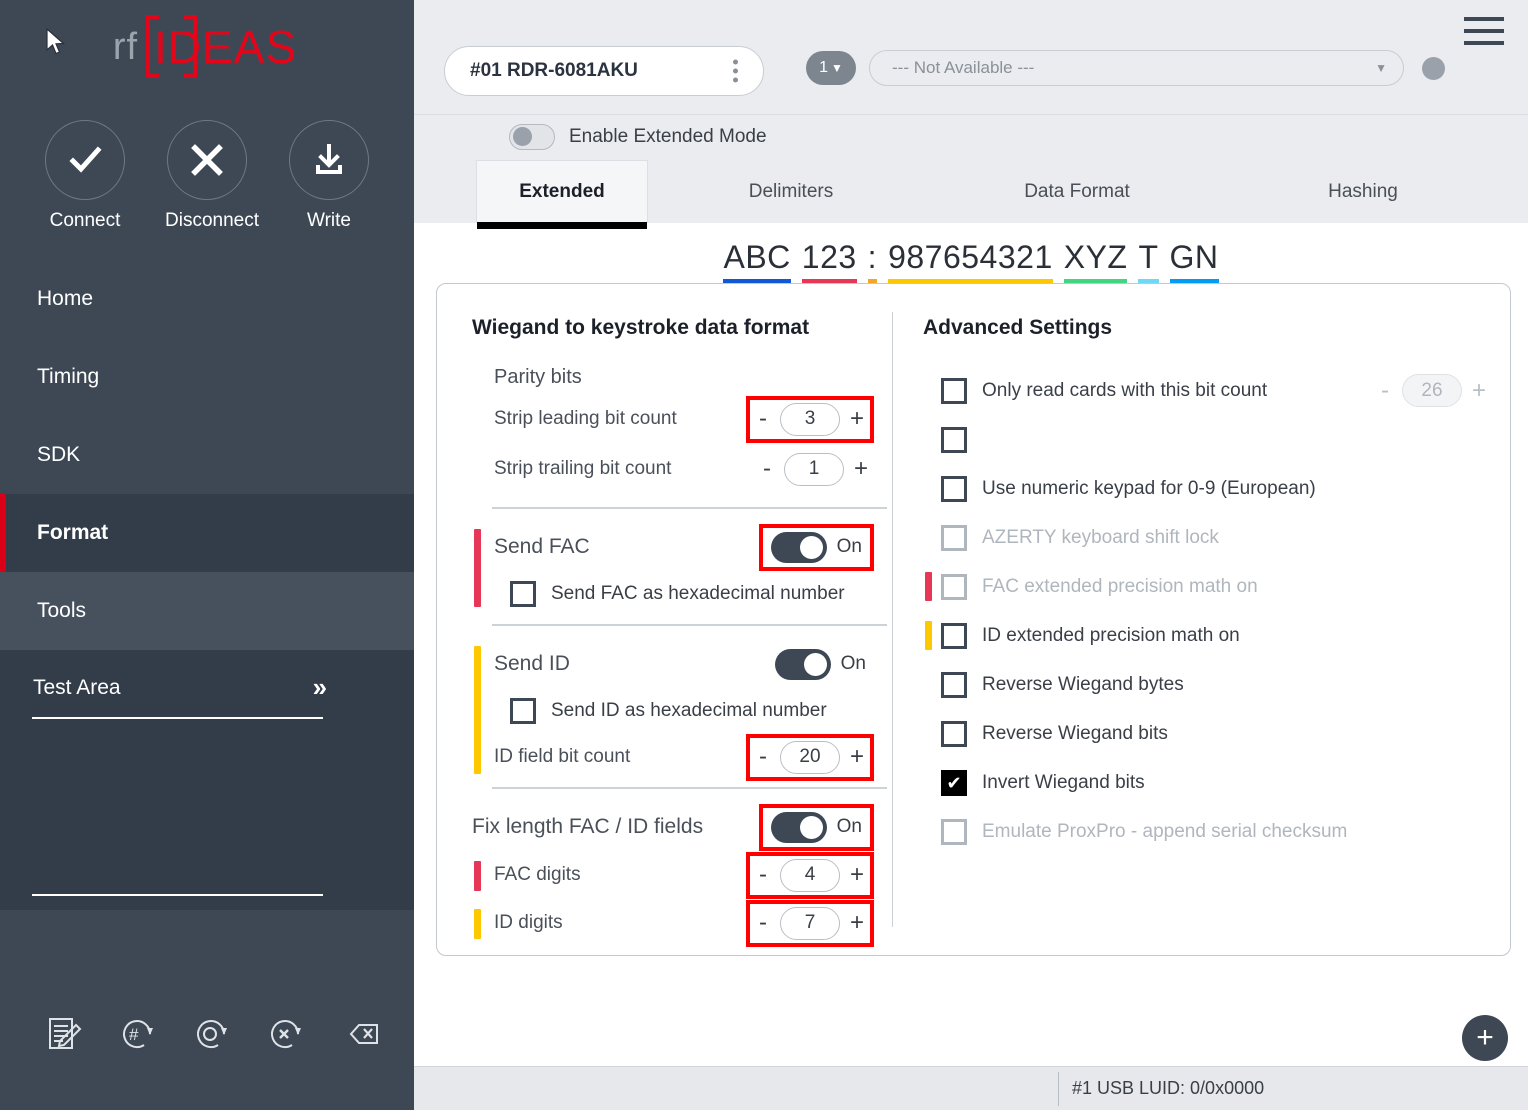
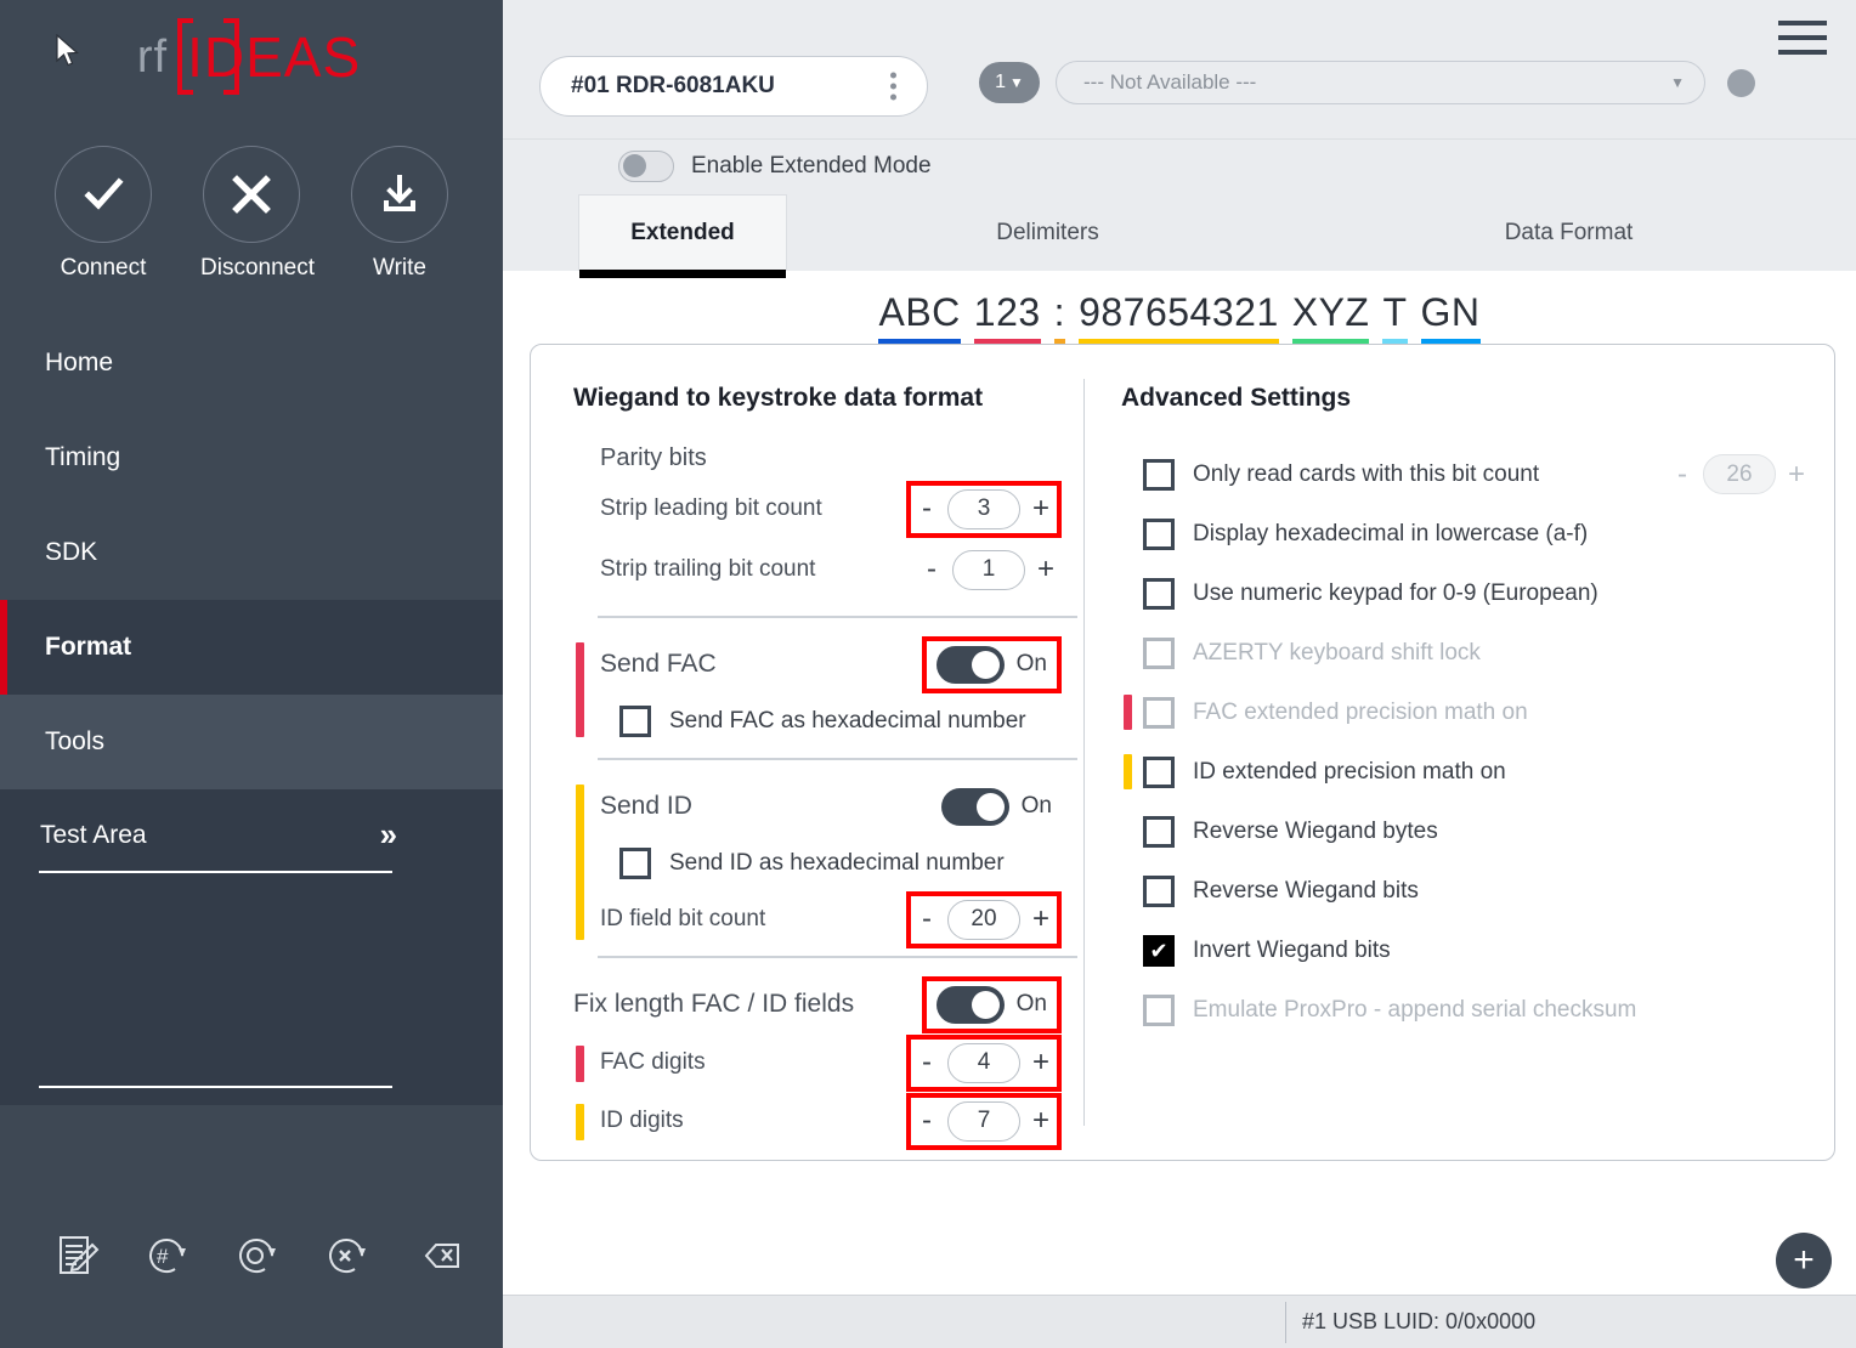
  rf
  IDEAS
  Connect
  Disconnect
  Write
  Home
  Timing
  SDK
  Format
  Tools
  Test Area
  ››
  #
  #01 RDR-6081AKU
  1
  ▼
  --- Not Available ---
  ▼
  Enable Extended Mode
  Extended
  Delimiters
  Data Format
- Hashing
  ABC
  123
  :
  987654321
  XYZ
  T
  GN
  Wiegand to keystroke data format
  Parity bits
  Strip leading bit count
  -
  3
  +
  Strip trailing bit count
  -
  1
  +
  Send FAC
  On
  Send FAC as hexadecimal number
  Send ID
  On
  Send ID as hexadecimal number
  ID field bit count
  -
  20
  +
  Fix length FAC / ID fields
  On
  FAC digits
  -
  4
  +
  ID digits
  -
  7
  +
  Advanced Settings
  Only read cards with this bit count
  -
  26
  +
+ Display hexadecimal in lowercase (a-f)
  Use numeric keypad for 0-9 (European)
  AZERTY keyboard shift lock
  FAC extended precision math on
  ID extended precision math on
  Reverse Wiegand bytes
  Reverse Wiegand bits
  Invert Wiegand bits
  Emulate ProxPro - append serial checksum
  +
  #1 USB LUID: 0/0x0000
